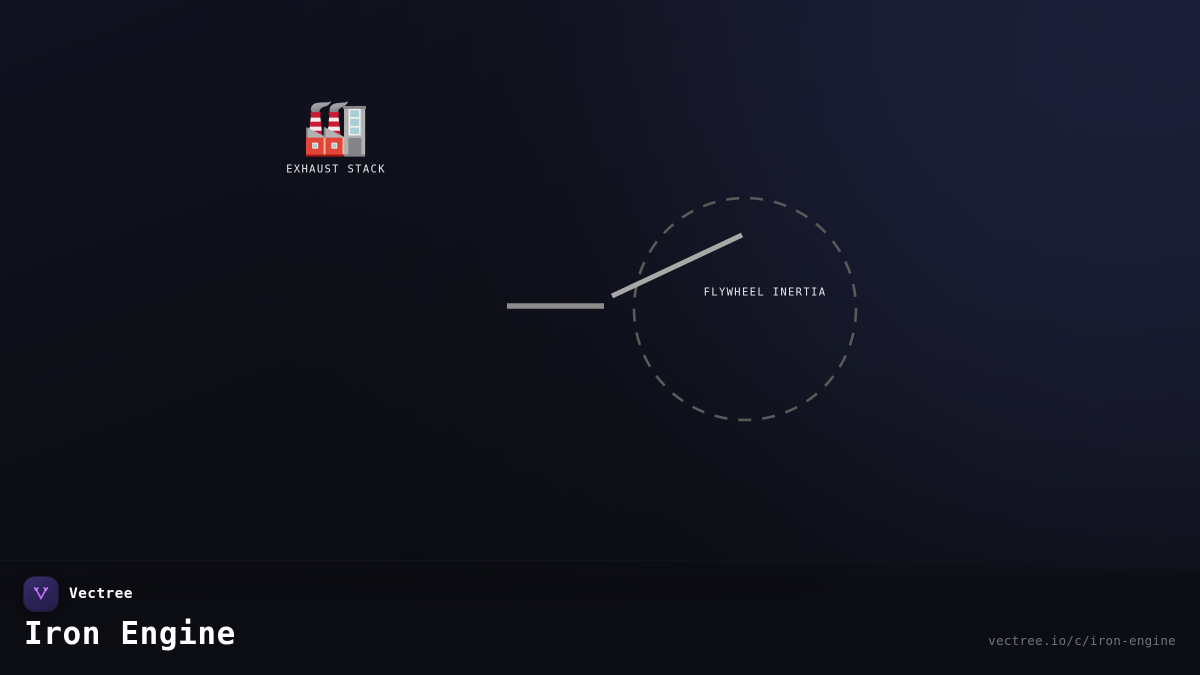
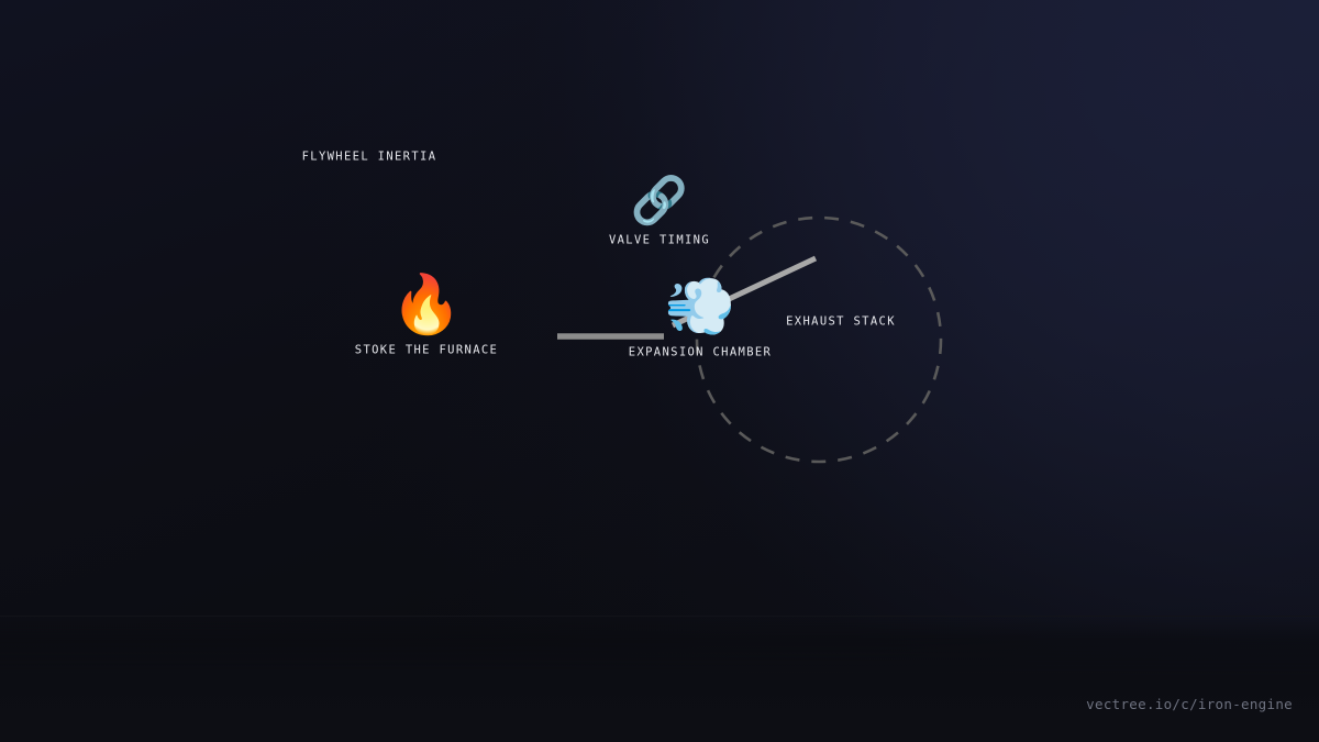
- 🏭
- EXHAUST STACK
+ FLYWHEEL INERTIA
+ 🔥
+ STOKE THE FURNACE
+ 🔗
+ VALVE TIMING
+ 💨
+ EXPANSION CHAMBER
- FLYWHEEL INERTIA
+ EXHAUST STACK
- Vectree
- Iron Engine
  vectree.io/c/iron-engine
